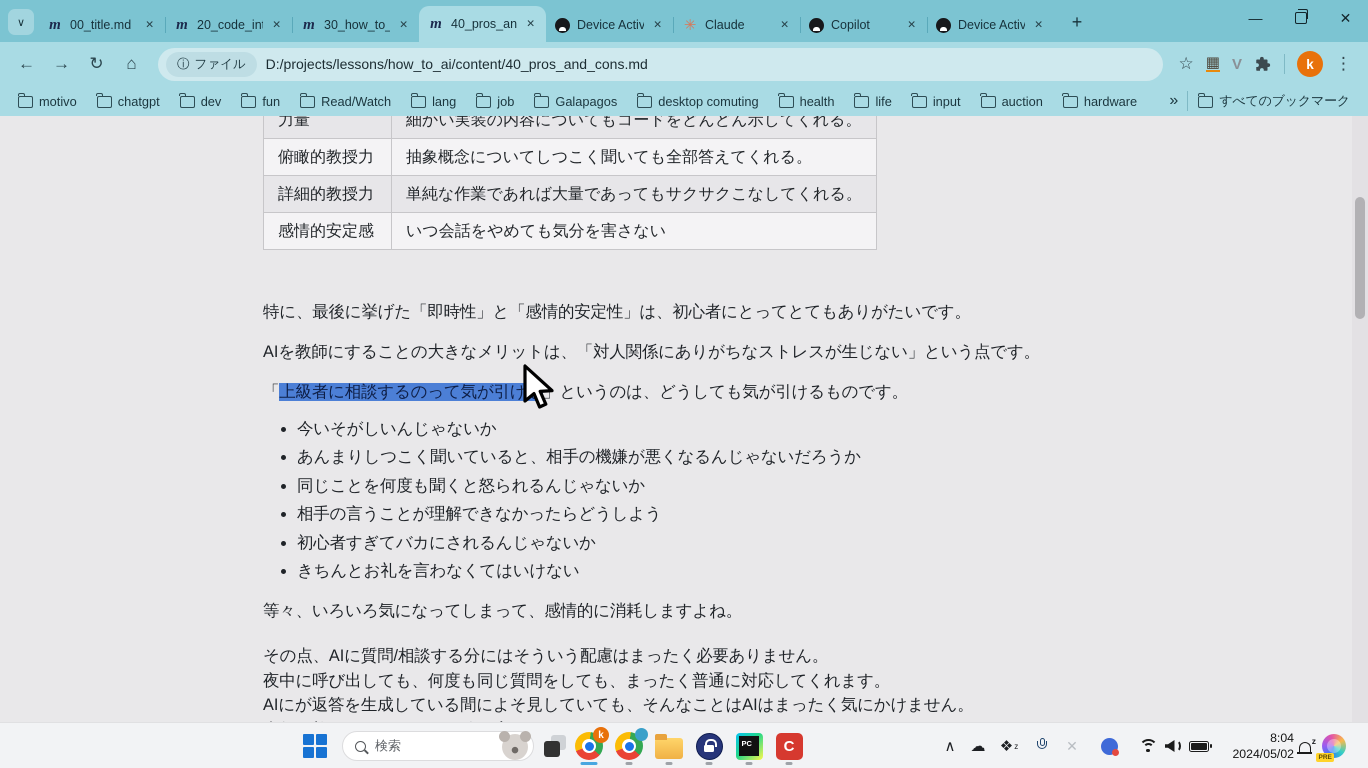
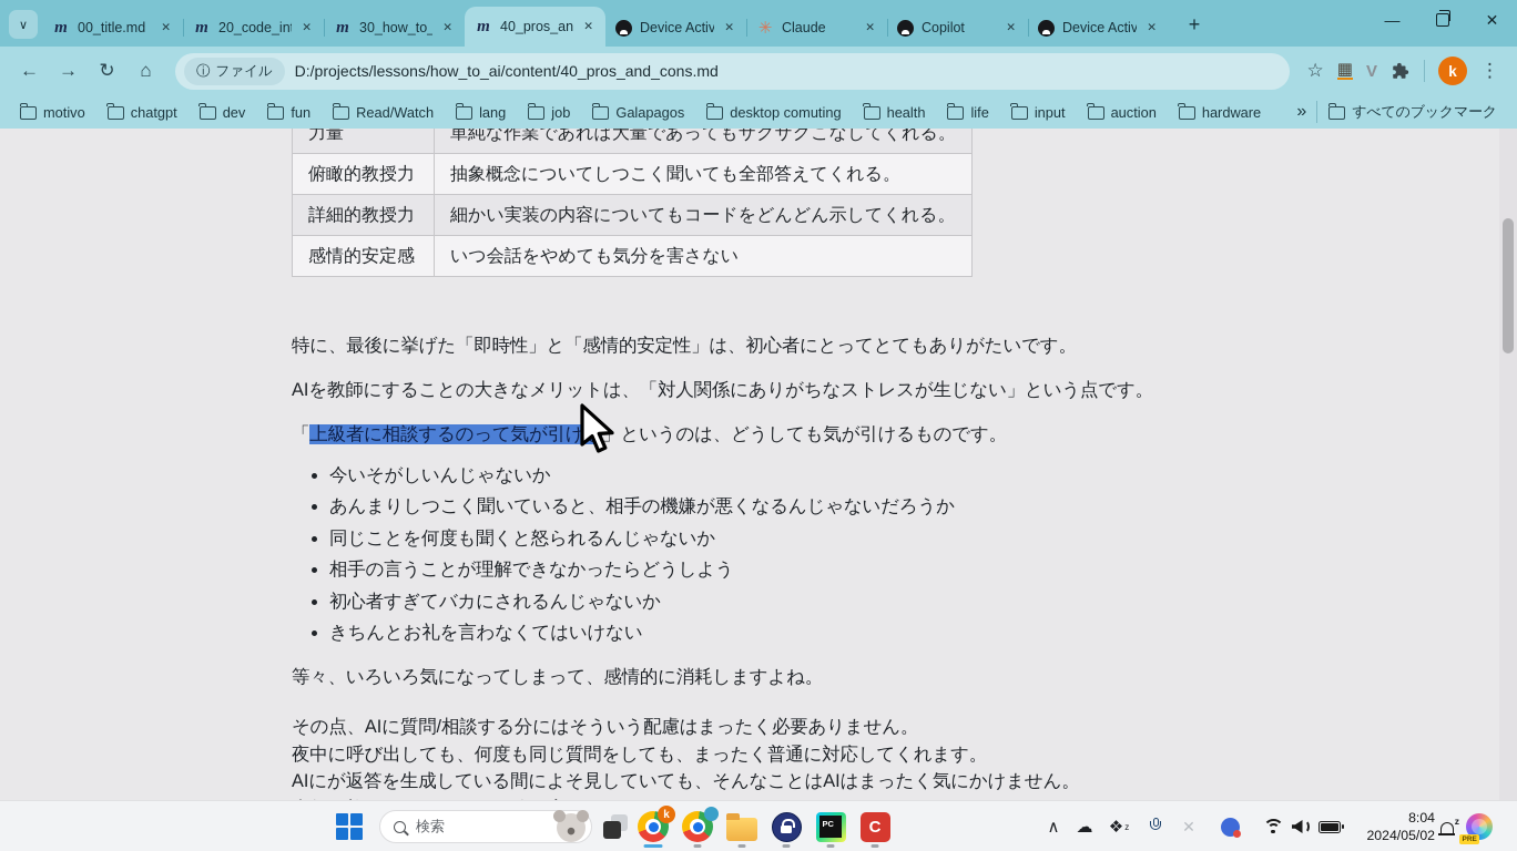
  ∨
  m
  00_title.md
  ✕
  m
  20_code_in
  ✕
  m
  30_how_to_
  ✕
  m
  40_pros_an
  ✕
  Device Activ
  ✕
  ✳
  Claude
  ✕
  Copilot
  ✕
  Device Activ
  ✕
  +
  —
  ✕
  ←
  →
  ↻
  ⌂
  ⓘ
  ファイル
  D:/projects/lessons/how_to_ai/content/40_pros_and_cons.md
  ☆
  ▦
  V
  k
  ⋮
  motivo
  chatgpt
  dev
  fun
  Read/Watch
  lang
  job
  Galapagos
  desktop comuting
  health
  life
  input
  auction
  hardware
  »
  すべてのブックマーク
- 力量	細かい実装の内容についてもコードをどんどん示してくれる。
+ 力量	単純な作業であれば大量であってもサクサクこなしてくれる。
  俯瞰的教授力	抽象概念についてしつこく聞いても全部答えてくれる。
- 詳細的教授力	単純な作業であれば大量であってもサクサクこなしてくれる。
+ 詳細的教授力	細かい実装の内容についてもコードをどんどん示してくれる。
  感情的安定感	いつ会話をやめても気分を害さない
  特に、最後に挙げた「即時性」と「感情的安定性」は、初心者にとってとてもありがたいです。
  AIを教師にすることの大きなメリットは、「対人関係にありがちなストレスが生じない」という点です。
  「上級者に相談するのって気が引け というのは、どうしても気が引けるものです。
  今いそがしいんじゃないか
  あんまりしつこく聞いていると、相手の機嫌が悪くなるんじゃないだろうか
  同じことを何度も聞くと怒られるんじゃないか
  相手の言うことが理解できなかったらどうしよう
  初心者すぎてバカにされるんじゃないか
  きちんとお礼を言わなくてはいけない
  等々、いろいろ気になってしまって、感情的に消耗しますよね。
  その点、AIに質問/相談する分にはそういう配慮はまったく必要ありません。
  夜中に呼び出しても、何度も同じ質問をしても、まったく普通に対応してくれます。
  AIにが返答を生成している間によそ見していても、そんなことはAIはまったく気にかけません。
  検索
  k
  PC
  C
  ∧
  ☁
  ❖
  z
  ✕
  8:04
  2024/05/02
  z
